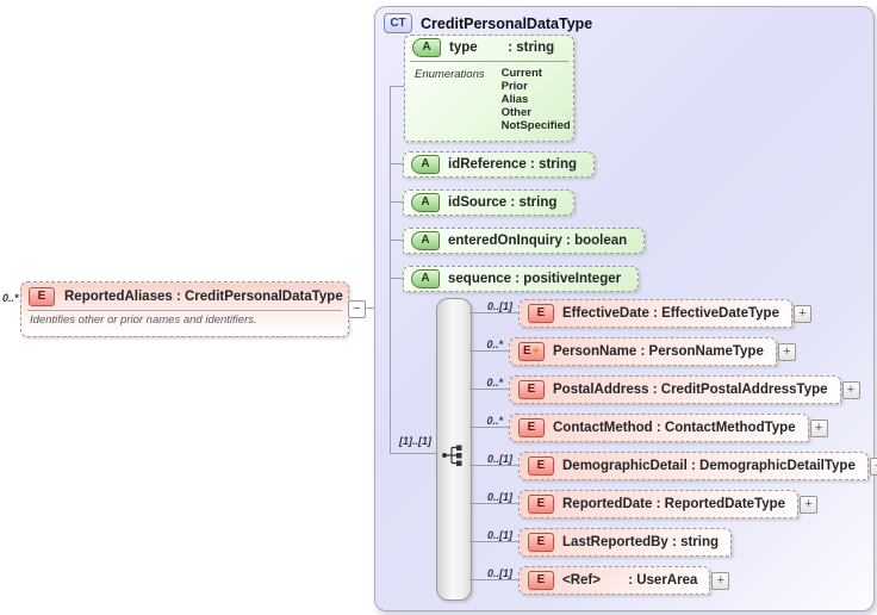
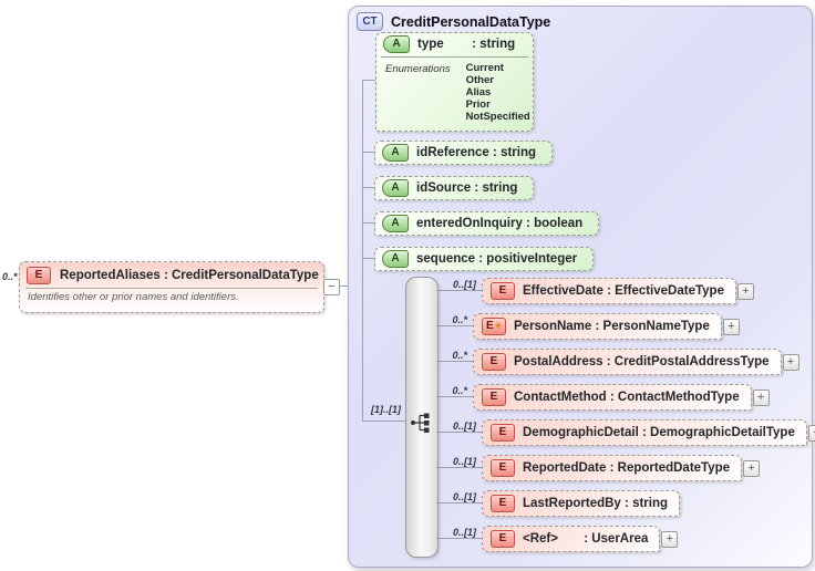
  0..*
  E
  ReportedAliases : CreditPersonalDataType
  Identifies other or prior names and identifiers.
  −
  CT
  CreditPersonalDataType
  A
  type : string
  Enumerations
  Current
- Prior
+ Other
  Alias
- Other
+ Prior
  NotSpecified
  A
  idReference : string
  A
  idSource : string
  A
  enteredOnInquiry : boolean
  A
  sequence : positiveInteger
  [1]..[1]
  0..[1]
  E
  EffectiveDate : EffectiveDateType
  +
  0..*
  E
  +
  PersonName : PersonNameType
  +
  0..*
  E
  PostalAddress : CreditPostalAddressType
  +
  0..*
  E
  ContactMethod : ContactMethodType
  +
  0..[1]
  E
  DemographicDetail : DemographicDetailType
  0..[1]
  E
  ReportedDate : ReportedDateType
  +
  0..[1]
  E
  LastReportedBy : string
  0..[1]
  E
  <Ref> : UserArea
  +
